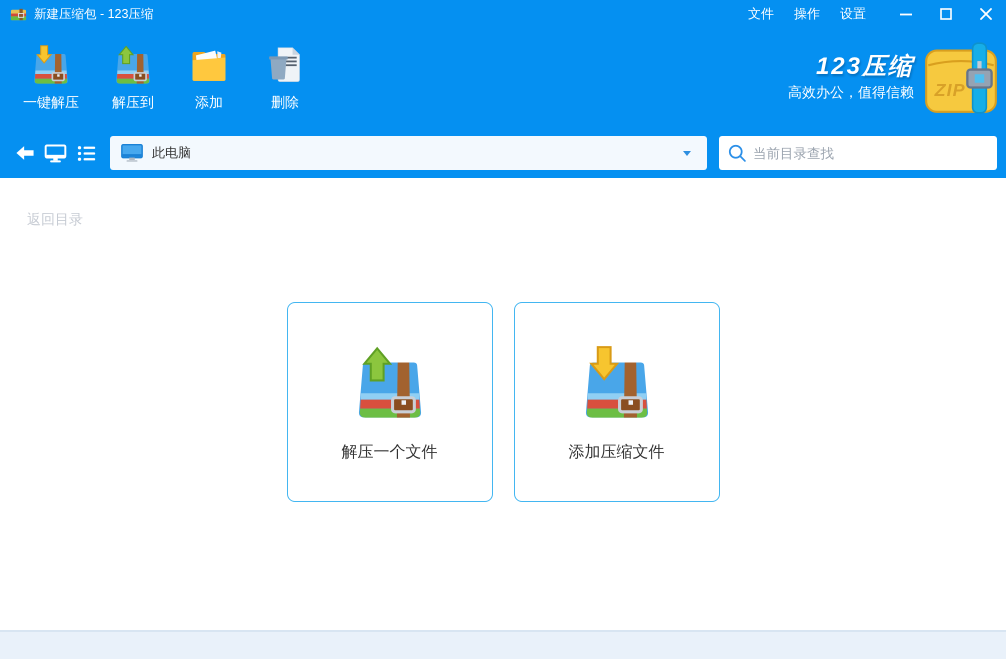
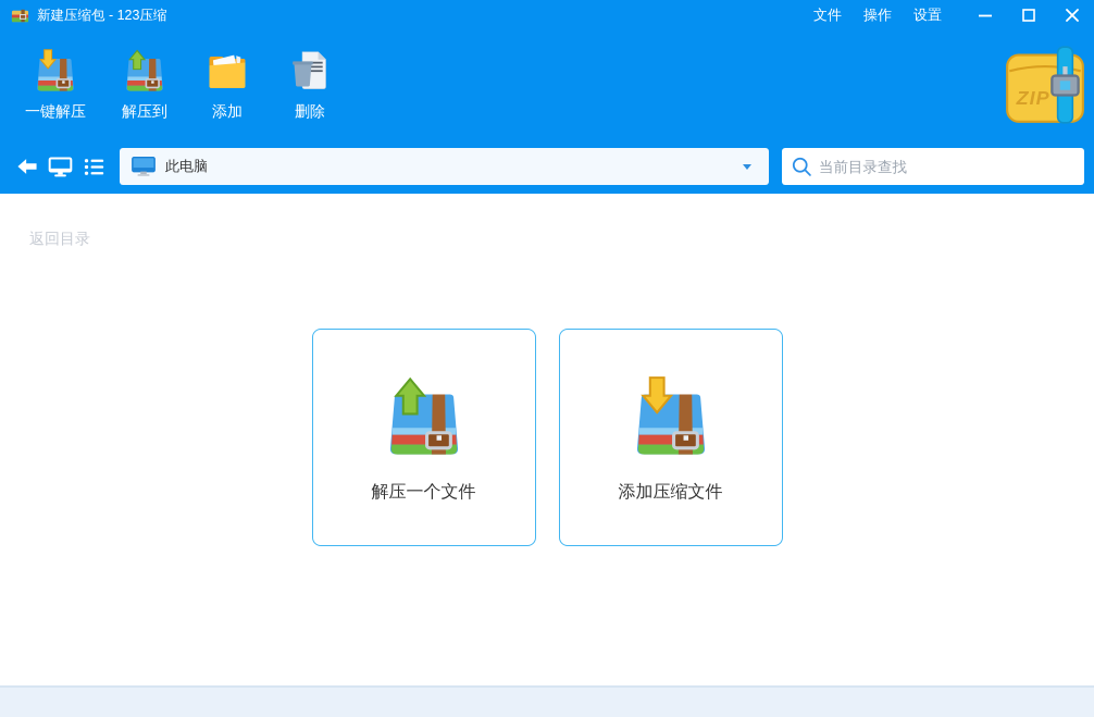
  新建压缩包 - 123压缩
  文件
  操作
  设置
  一键解压
  解压到
  添加
  删除
- 123压缩
- 高效办公，值得信赖
  此电脑
  当前目录查找
  返回目录
  解压一个文件
  添加压缩文件
